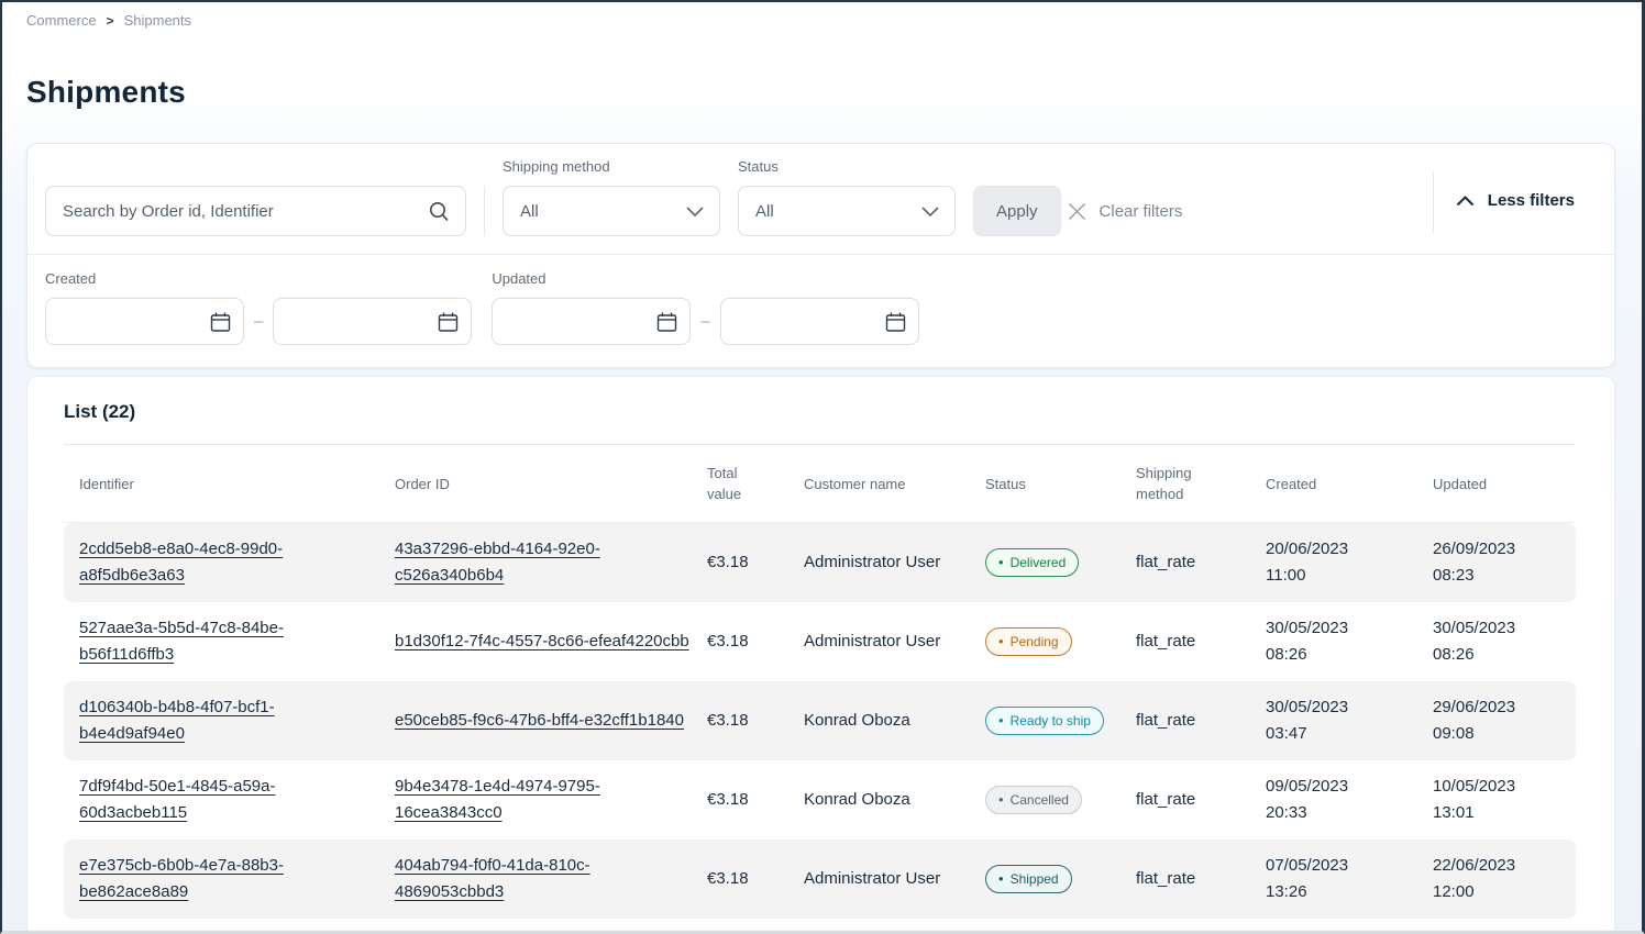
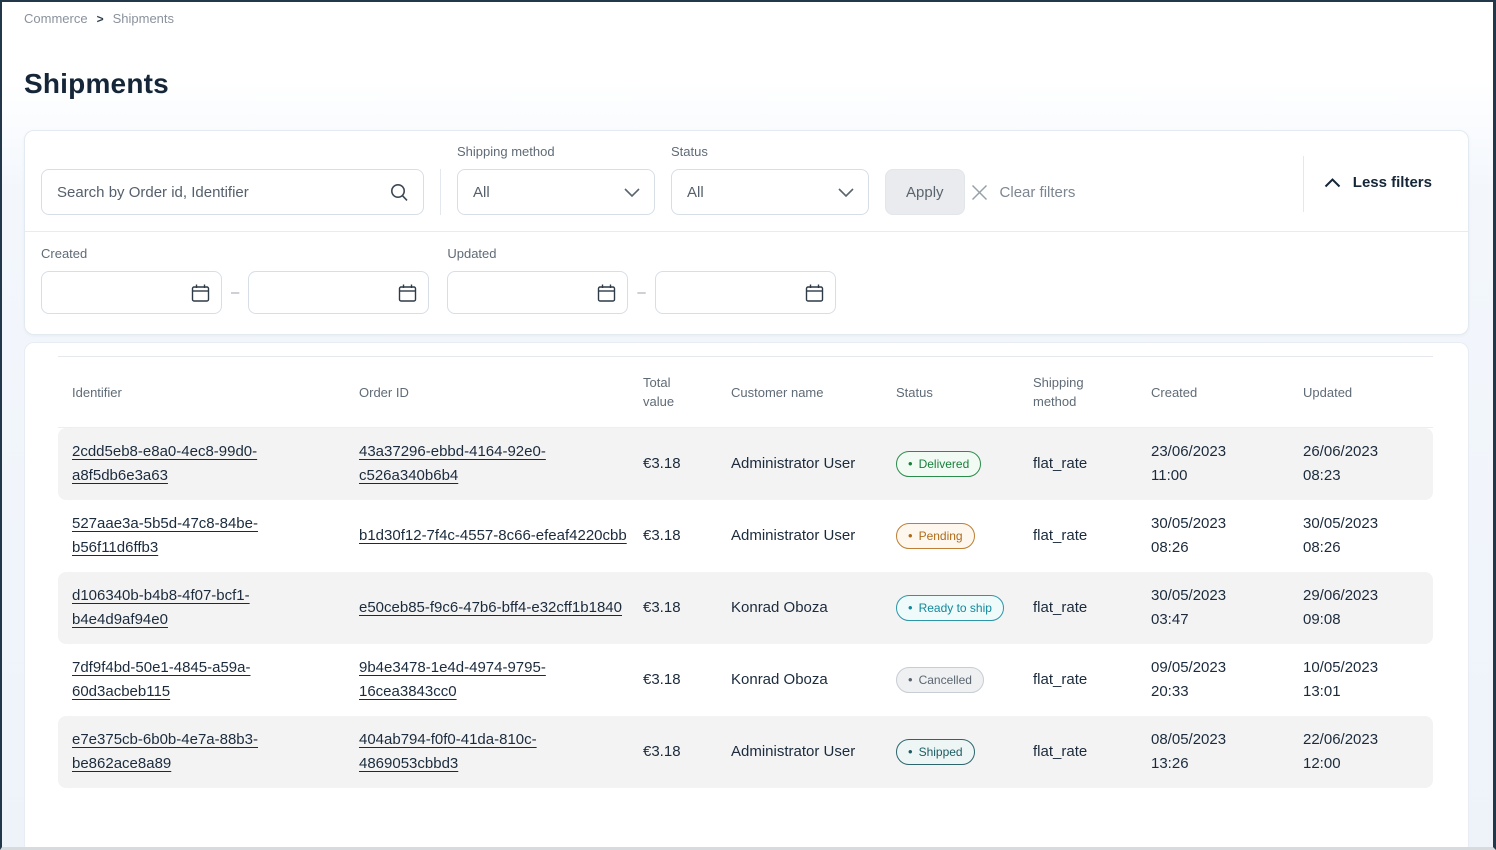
  Commerce
  >
  Shipments
  Shipments
  Search by Order id, Identifier
  Shipping method
  All
  Status
  All
  Apply
  Clear filters
  Less filters
  Created
  –
  Updated
  –
- List (22)
  Identifier
  Order ID
  Total value
  Customer name
  Status
  Shipping method
  Created
  Updated
  2cdd5eb8-e8a0-4ec8-99d0-a8f5db6e3a63
  43a37296-ebbd-4164-92e0-c526a340b6b4
  €3.18
  Administrator User
  •
  Delivered
  flat_rate
- 20/06/2023
+ 23/06/2023
  11:00
- 26/09/2023
+ 26/06/2023
  08:23
  527aae3a-5b5d-47c8-84be-b56f11d6ffb3
  b1d30f12-7f4c-4557-8c66-efeaf4220cbb
  €3.18
  Administrator User
  •
  Pending
  flat_rate
  30/05/2023
  08:26
  30/05/2023
  08:26
  d106340b-b4b8-4f07-bcf1-b4e4d9af94e0
  e50ceb85-f9c6-47b6-bff4-e32cff1b1840
  €3.18
  Konrad Oboza
  •
  Ready to ship
  flat_rate
  30/05/2023
  03:47
  29/06/2023
  09:08
  7df9f4bd-50e1-4845-a59a-60d3acbeb115
  9b4e3478-1e4d-4974-9795-16cea3843cc0
  €3.18
  Konrad Oboza
  •
  Cancelled
  flat_rate
  09/05/2023
  20:33
  10/05/2023
  13:01
  e7e375cb-6b0b-4e7a-88b3-be862ace8a89
  404ab794-f0f0-41da-810c-4869053cbbd3
  €3.18
  Administrator User
  •
  Shipped
  flat_rate
- 07/05/2023
+ 08/05/2023
  13:26
  22/06/2023
  12:00
